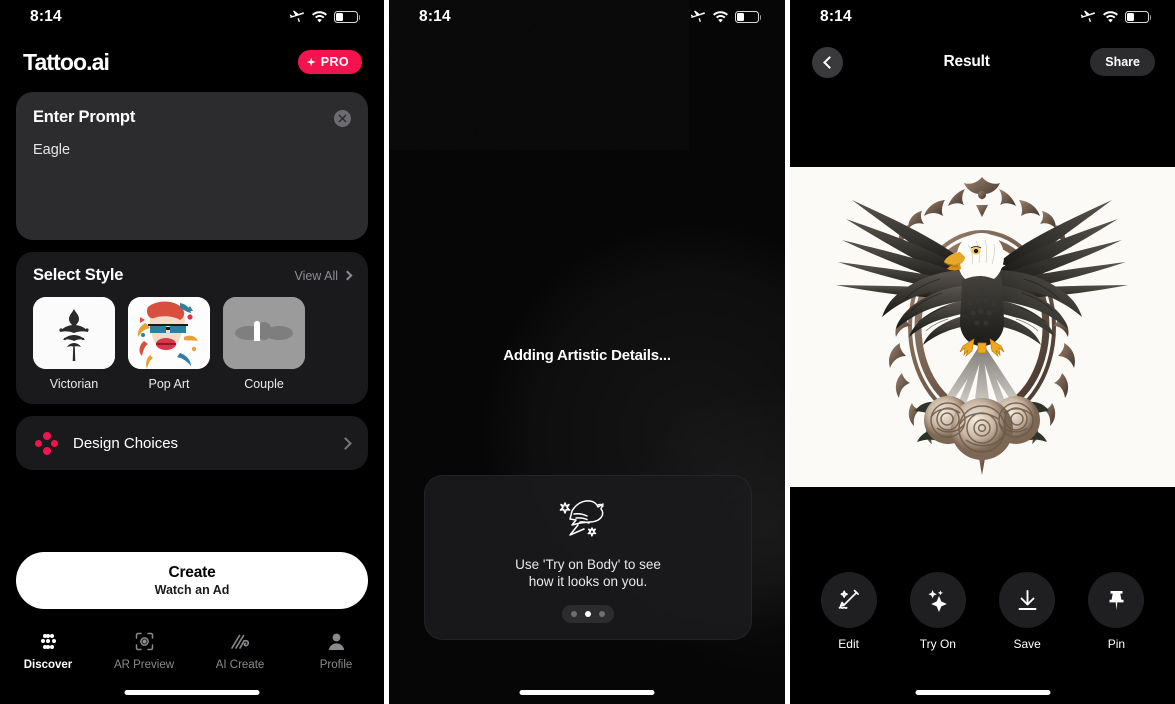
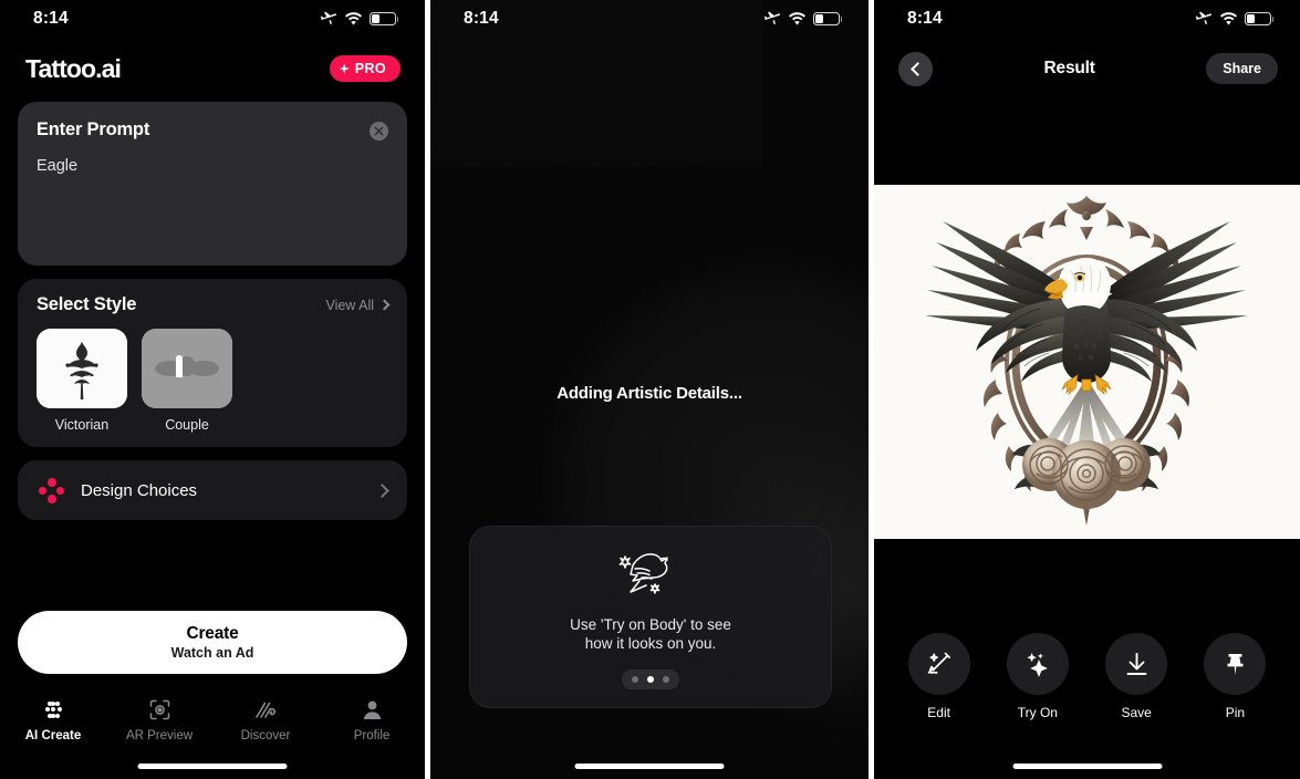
  8:14
  Tattoo.ai
  PRO
  Enter Prompt
  Eagle
  Select Style
  View All
  Victorian
- Pop Art
  Couple
  Design Choices
  Create
  Watch an Ad
- Discover
+ AI Create
  AR Preview
- AI Create
+ Discover
  Profile
  8:14
  Adding Artistic Details...
  Use 'Try on Body' to see
  how it looks on you.
  8:14
  Result
  Share
  Edit
  Try On
  Save
  Pin
